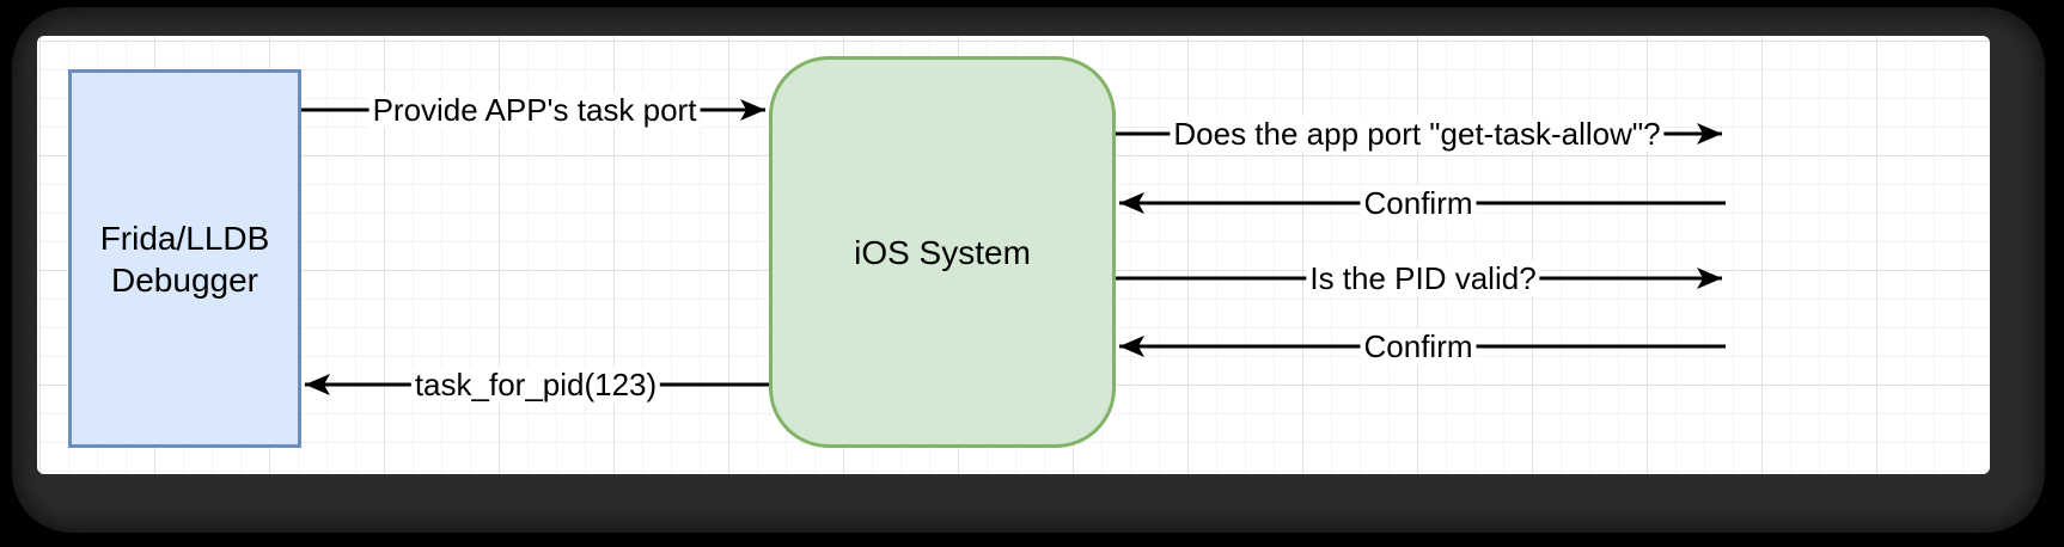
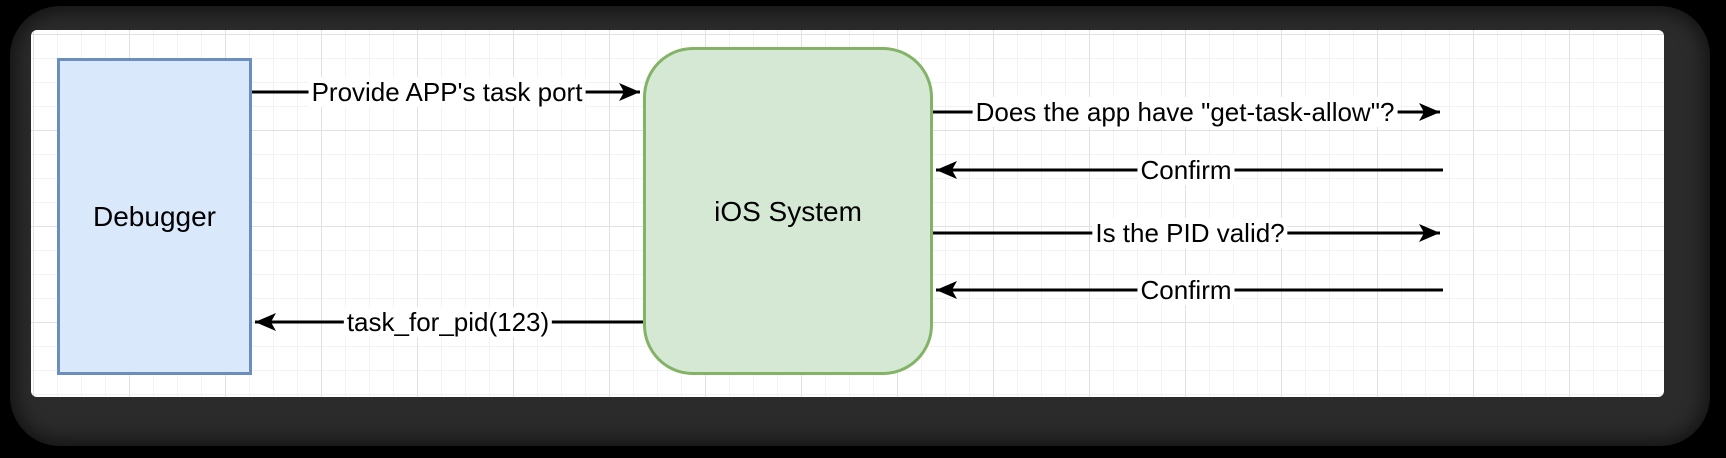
- Frida/LLDB
  Debugger
  iOS System
  Provide APP's task port
- Does the app port "get-task-allow"?
+ Does the app have "get-task-allow"?
  Confirm
  Is the PID valid?
  Confirm
  task_for_pid(123)
